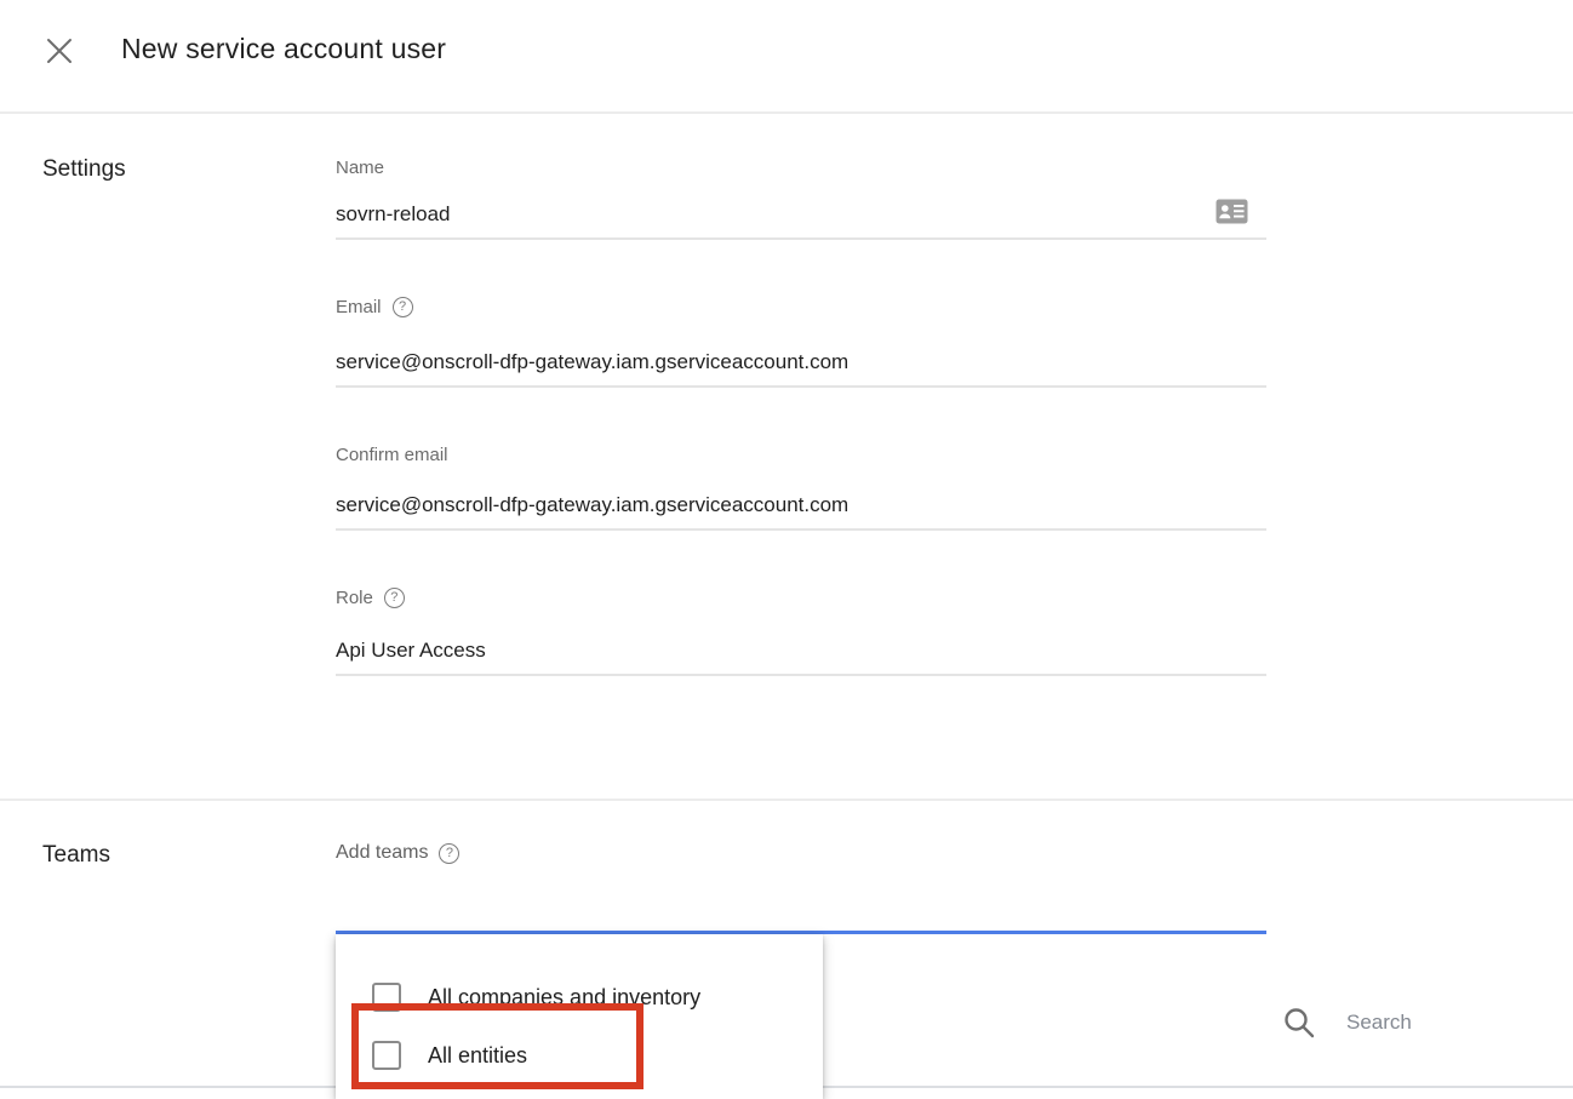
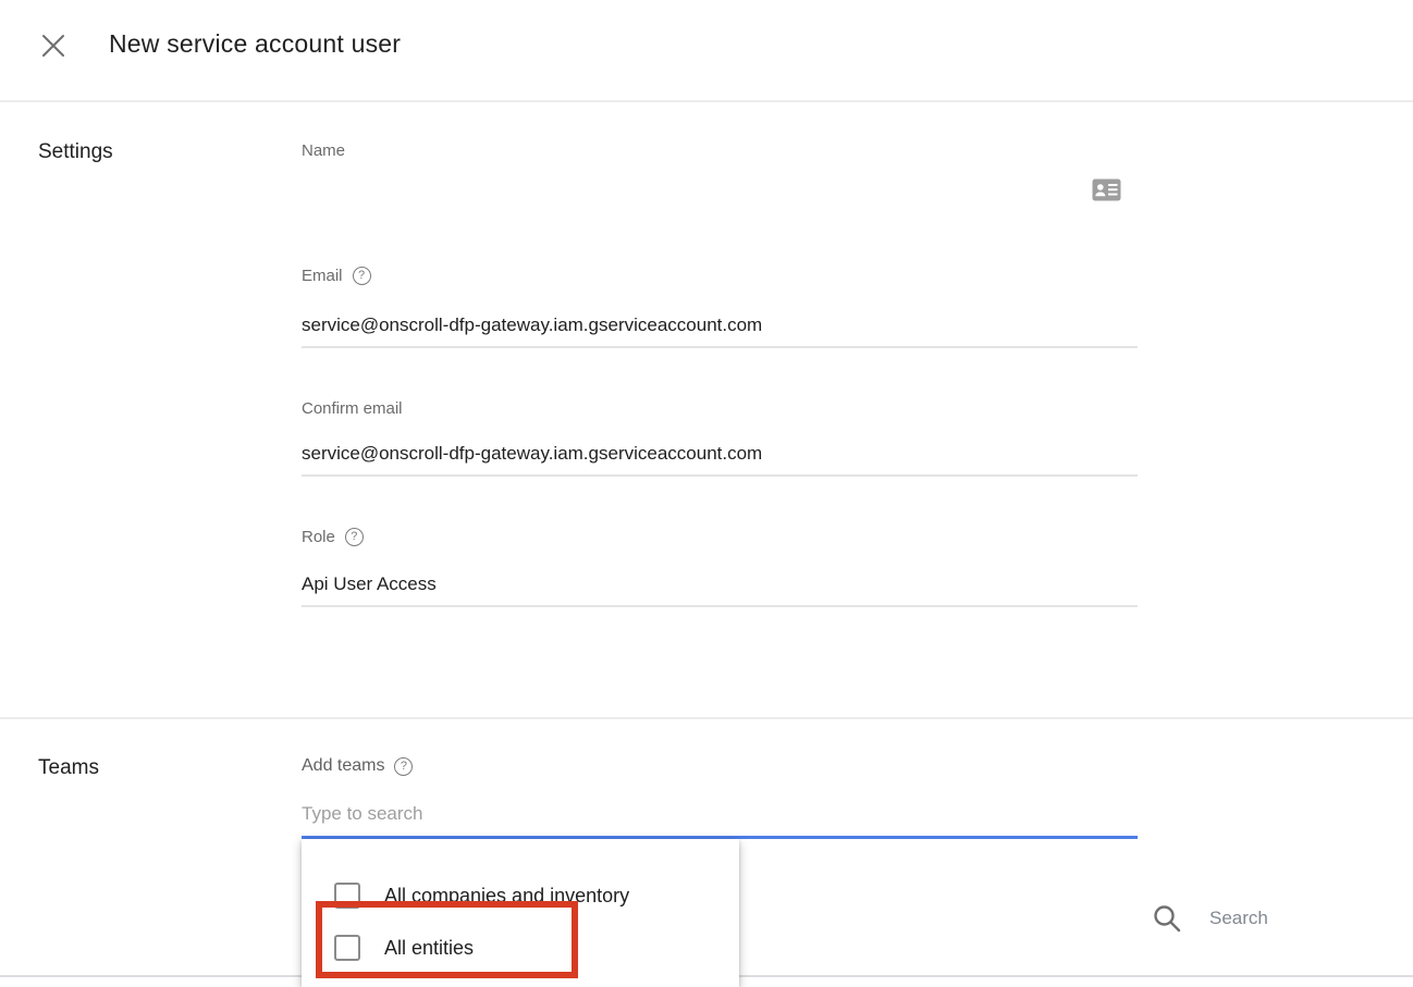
  New service account user
  Settings
  Name
- sovrn-reload
  Email
  ?
  service@onscroll-dfp-gateway.iam.gserviceaccount.com
  Confirm email
  service@onscroll-dfp-gateway.iam.gserviceaccount.com
  Role
  ?
  Api User Access
  Teams
  Add teams
  ?
+ Type to search
  All companies and inventory
  All entities
  Search
